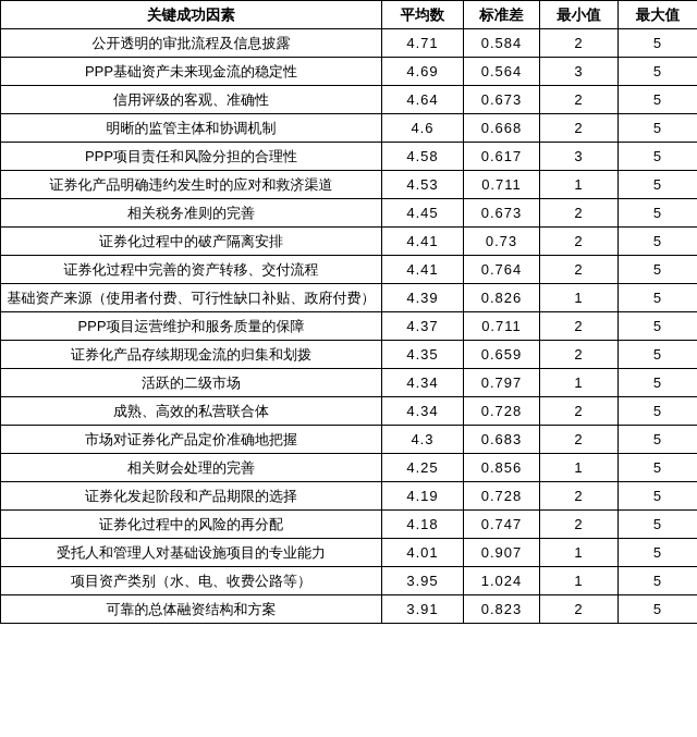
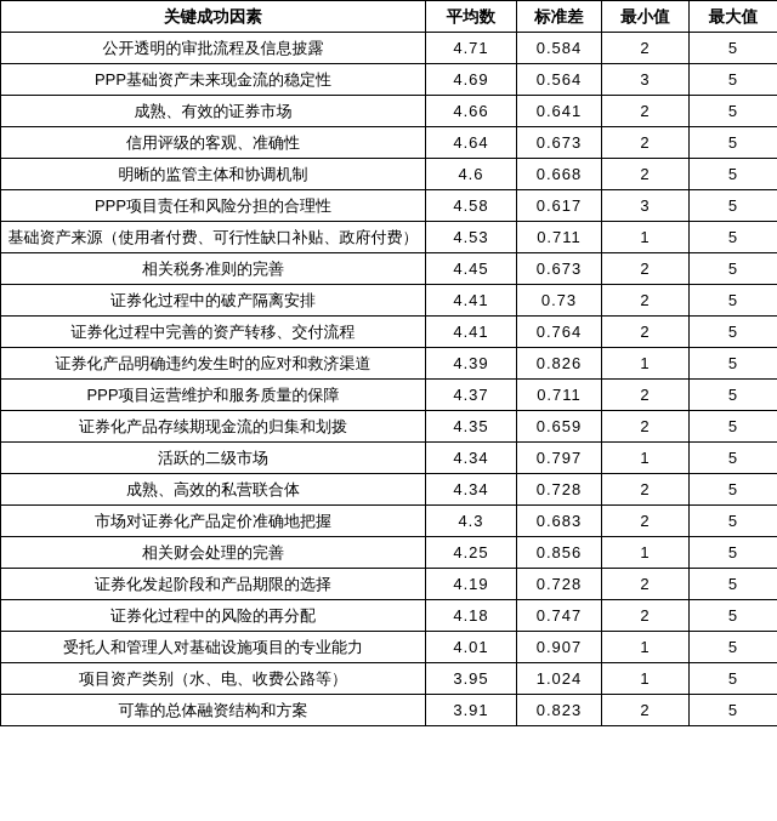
  关键成功因素	平均数	标准差	最小值	最大值
  公开透明的审批流程及信息披露	4.71	0.584	2	5
  PPP基础资产未来现金流的稳定性	4.69	0.564	3	5
+ 成熟、有效的证券市场	4.66	0.641	2	5
  信用评级的客观、准确性	4.64	0.673	2	5
  明晰的监管主体和协调机制	4.6	0.668	2	5
  PPP项目责任和风险分担的合理性	4.58	0.617	3	5
- 证券化产品明确违约发生时的应对和救济渠道	4.53	0.711	1	5
+ 基础资产来源（使用者付费、可行性缺口补贴、政府付费）	4.53	0.711	1	5
  相关税务准则的完善	4.45	0.673	2	5
  证券化过程中的破产隔离安排	4.41	0.73	2	5
  证券化过程中完善的资产转移、交付流程	4.41	0.764	2	5
- 基础资产来源（使用者付费、可行性缺口补贴、政府付费）	4.39	0.826	1	5
+ 证券化产品明确违约发生时的应对和救济渠道	4.39	0.826	1	5
  PPP项目运营维护和服务质量的保障	4.37	0.711	2	5
  证券化产品存续期现金流的归集和划拨	4.35	0.659	2	5
  活跃的二级市场	4.34	0.797	1	5
  成熟、高效的私营联合体	4.34	0.728	2	5
  市场对证券化产品定价准确地把握	4.3	0.683	2	5
  相关财会处理的完善	4.25	0.856	1	5
  证券化发起阶段和产品期限的选择	4.19	0.728	2	5
  证券化过程中的风险的再分配	4.18	0.747	2	5
  受托人和管理人对基础设施项目的专业能力	4.01	0.907	1	5
  项目资产类别（水、电、收费公路等）	3.95	1.024	1	5
  可靠的总体融资结构和方案	3.91	0.823	2	5
